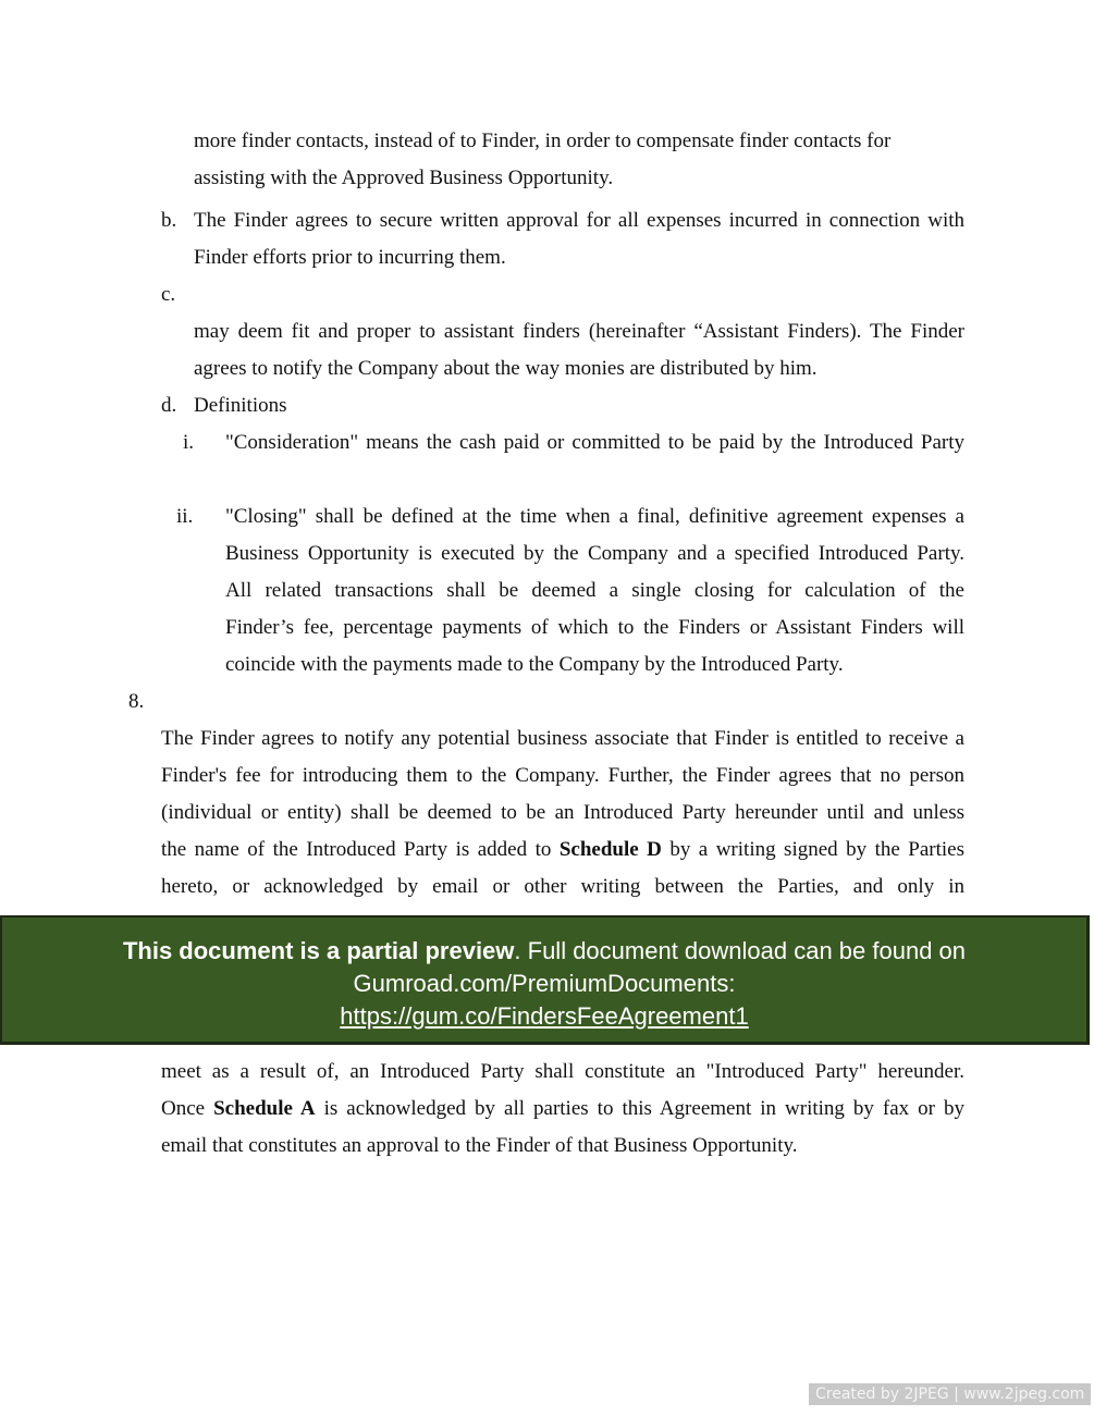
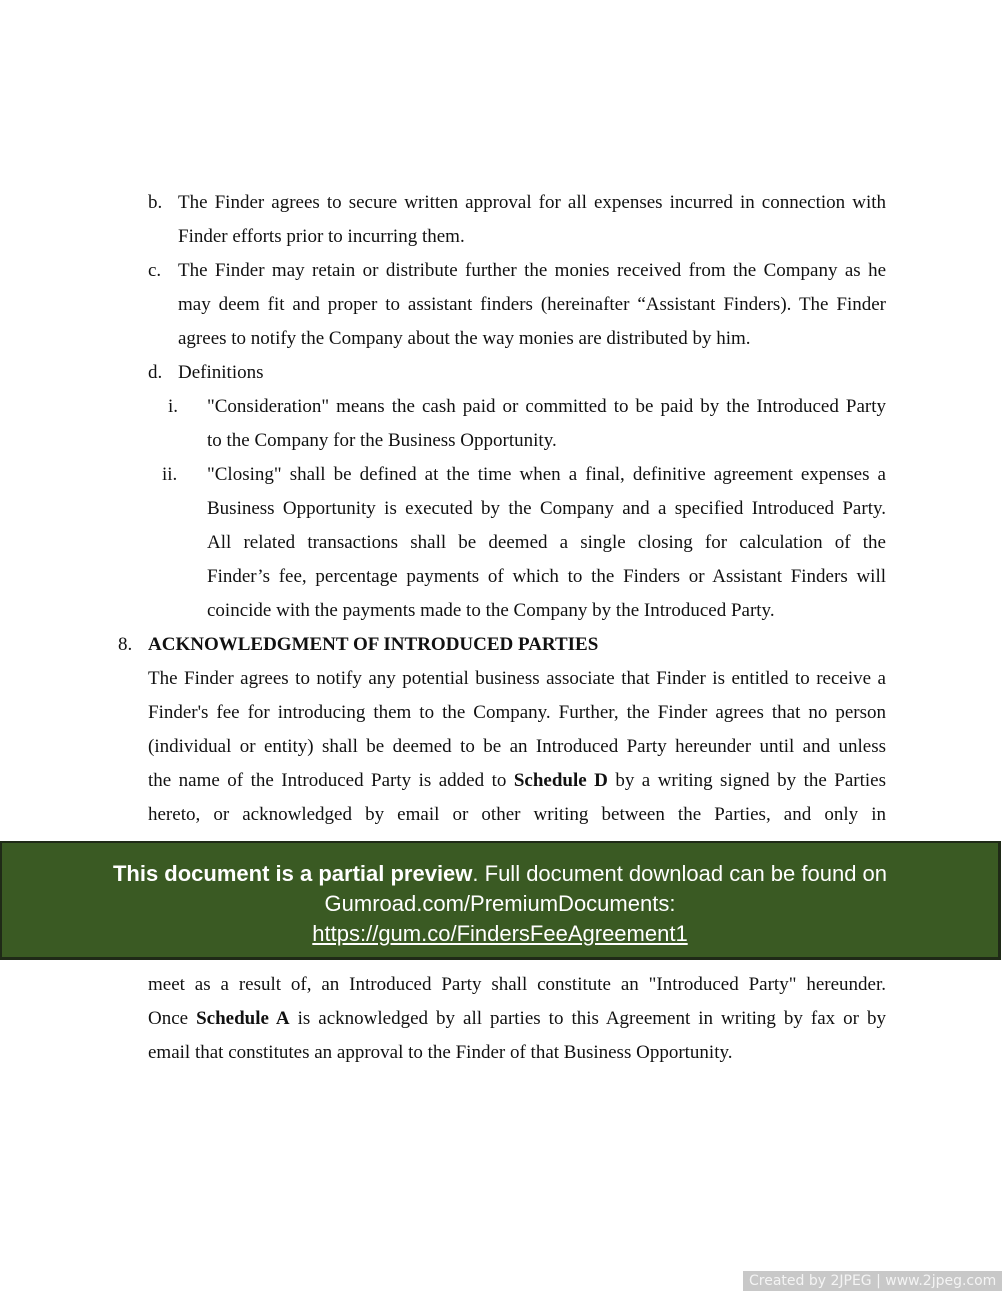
- more finder contacts, instead of to Finder, in order to compensate finder contacts for
- assisting with the Approved Business Opportunity.
  b.
  The Finder agrees to secure written approval for all expenses incurred in connection with
  Finder efforts prior to incurring them.
  c.
+ The Finder may retain or distribute further the monies received from the Company as he
  may deem fit and proper to assistant finders (hereinafter “Assistant Finders). The Finder
  agrees to notify the Company about the way monies are distributed by him.
  d.
  Definitions
  i.
  "Consideration" means the cash paid or committed to be paid by the Introduced Party
+ to the Company for the Business Opportunity.
  ii.
  "Closing" shall be defined at the time when a final, definitive agreement expenses a
  Business Opportunity is executed by the Company and a specified Introduced Party.
  All related transactions shall be deemed a single closing for calculation of the
  Finder’s fee, percentage payments of which to the Finders or Assistant Finders will
  coincide with the payments made to the Company by the Introduced Party.
  8.
+ ACKNOWLEDGMENT OF INTRODUCED PARTIES
  The Finder agrees to notify any potential business associate that Finder is entitled to receive a
  Finder's fee for introducing them to the Company. Further, the Finder agrees that no person
  (individual or entity) shall be deemed to be an Introduced Party hereunder until and unless
  the name of the Introduced Party is added to Schedule D by a writing signed by the Parties
  hereto, or acknowledged by email or other writing between the Parties, and only in
  meet as a result of, an Introduced Party shall constitute an "Introduced Party" hereunder.
  Once Schedule A is acknowledged by all parties to this Agreement in writing by fax or by
  email that constitutes an approval to the Finder of that Business Opportunity.
  This document is a partial preview. Full document download can be found on
  Gumroad.com/PremiumDocuments:
  https://gum.co/FindersFeeAgreement1
  Created by 2JPEG | www.2jpeg.com
